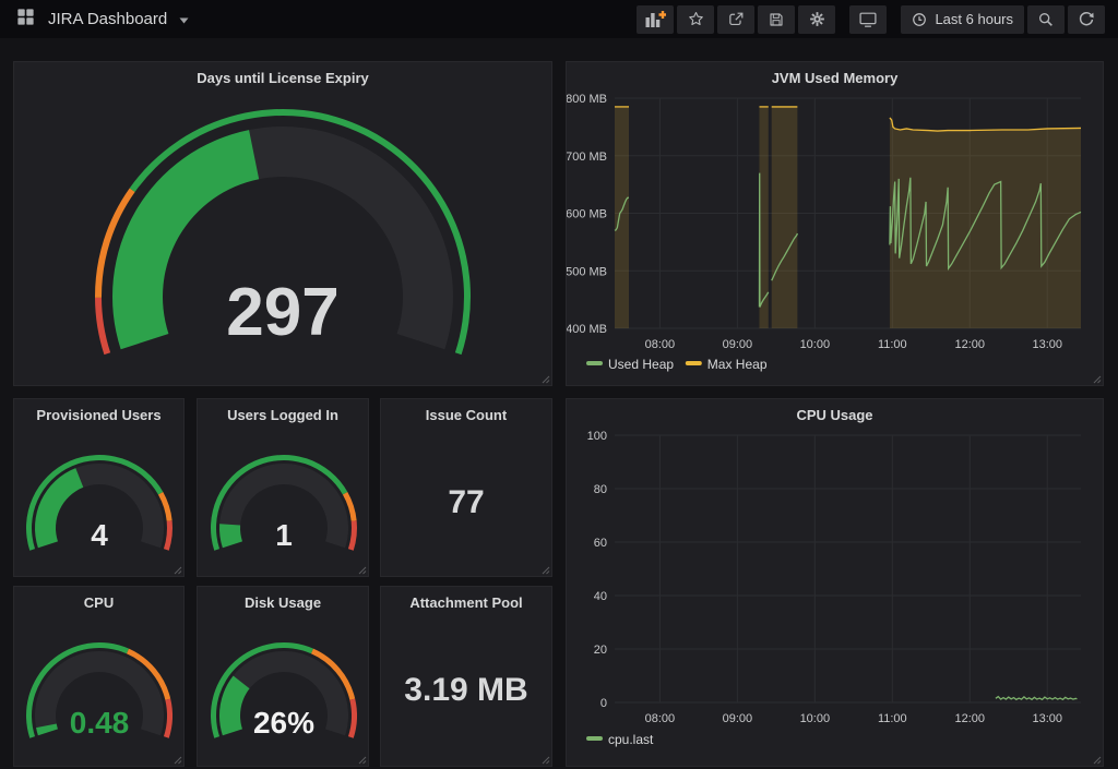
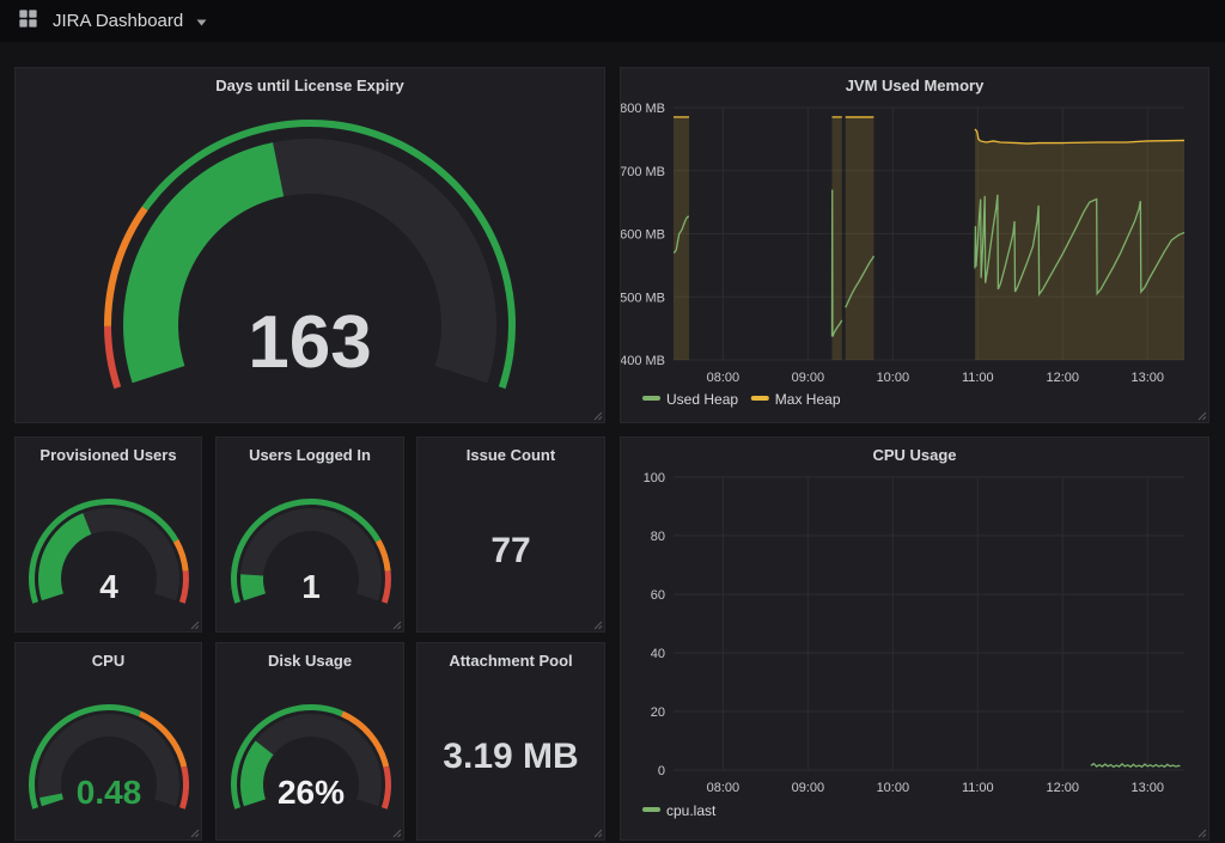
  JIRA Dashboard
- Last 6 hours
  Days until License Expiry
- 297
+ 163
  JVM Used Memory
  400 MB
  500 MB
  600 MB
  700 MB
  800 MB
  08:00
  09:00
  10:00
  11:00
  12:00
  13:00
  Used Heap
  Max Heap
  Provisioned Users
  4
  Users Logged In
  1
  Issue Count
  77
  CPU Usage
  0
  20
  40
  60
  80
  100
  08:00
  09:00
  10:00
  11:00
  12:00
  13:00
  cpu.last
  CPU
  0.48
  Disk Usage
  26%
  Attachment Pool
  3.19 MB
